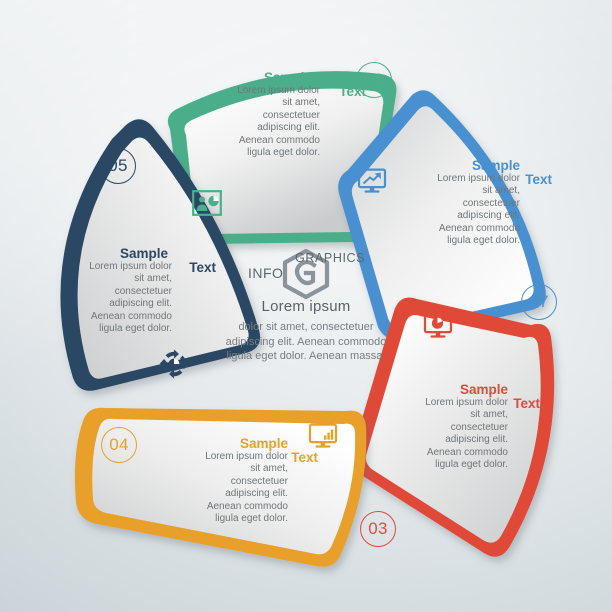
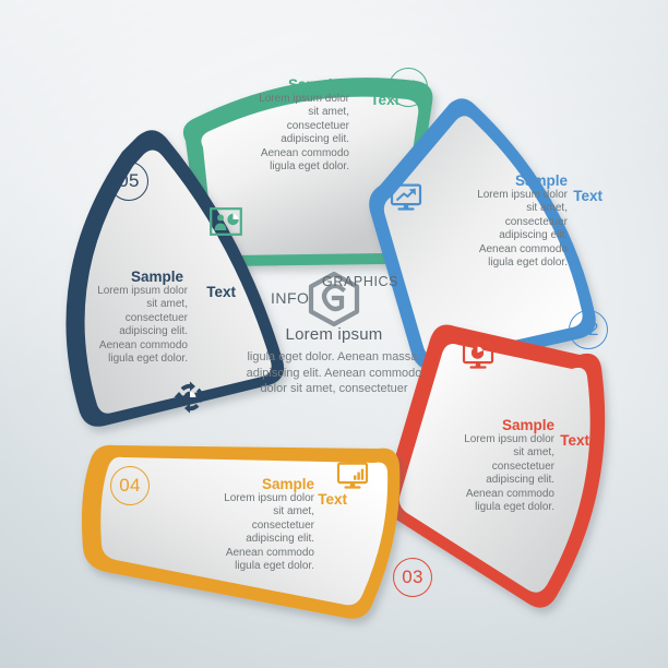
  Sample
  Text
  Lorem ipsum dolor
  sit amet,
  consectetuer
  adipiscing elit.
  Aenean commodo
  ligula eget dolor.
  01
  Sample
  Text
  Lorem ipsum dolor
  sit amet,
  consectetuer
  adipiscing elit.
  Aenean commodo
  ligula eget dolor.
- 07
+ 02
  Sample
  Text
  Lorem ipsum dolor
  sit amet,
  consectetuer
  adipiscing elit.
  Aenean commodo
  ligula eget dolor.
  03
  Sample
  Text
  Lorem ipsum dolor
  sit amet,
  consectetuer
  adipiscing elit.
  Aenean commodo
  ligula eget dolor.
  04
  Sample
  Text
  Lorem ipsum dolor
  sit amet,
  consectetuer
  adipiscing elit.
  Aenean commodo
  ligula eget dolor.
  05
  INFO
  GRAPHICS
  Lorem ipsum
- dolor sit amet, consectetuer
+ ligula eget dolor. Aenean massa.
  adipiscing elit. Aenean commodo
- ligula eget dolor. Aenean massa.
+ dolor sit amet, consectetuer
